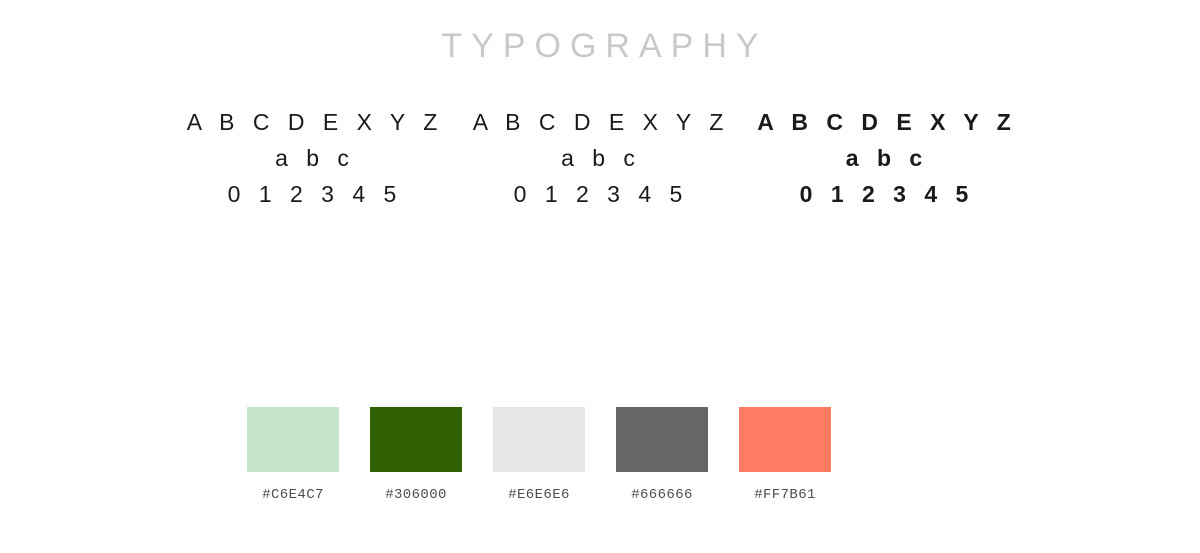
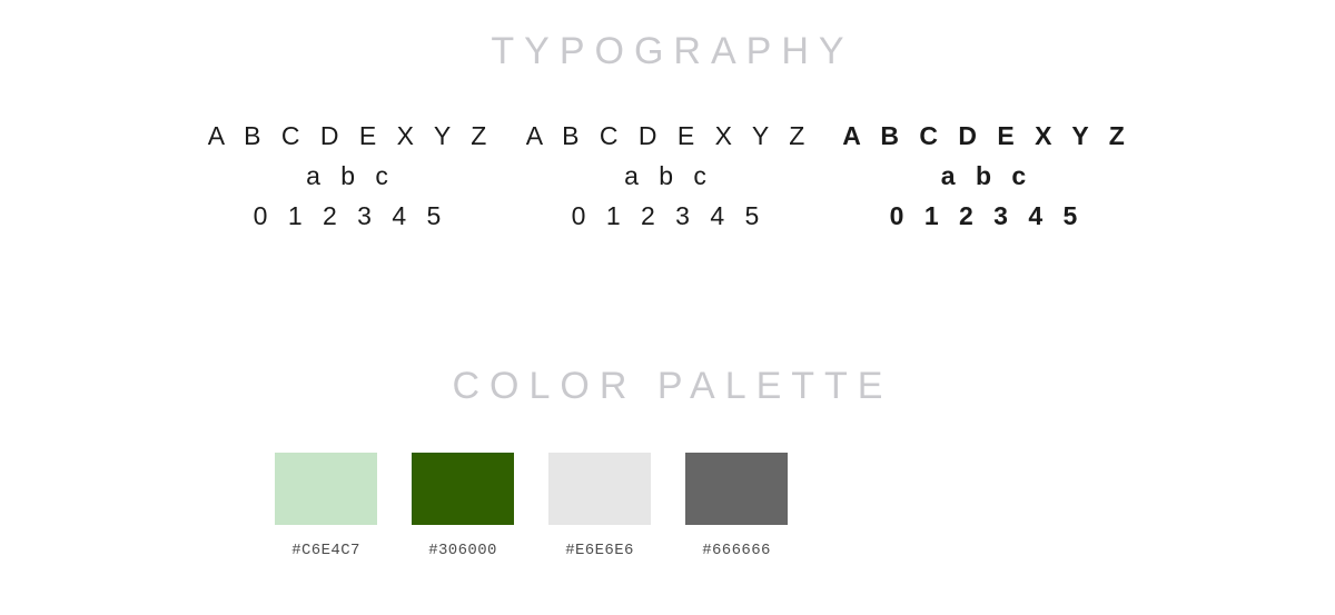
  TYPOGRAPHY
  A B C D E X Y Z
  a b c
  0 1 2 3 4 5
  A B C D E X Y Z
  a b c
  0 1 2 3 4 5
  A B C D E X Y Z
  a b c
  0 1 2 3 4 5
+ COLOR PALETTE
  #C6E4C7
  #306000
  #E6E6E6
  #666666
- #FF7B61
